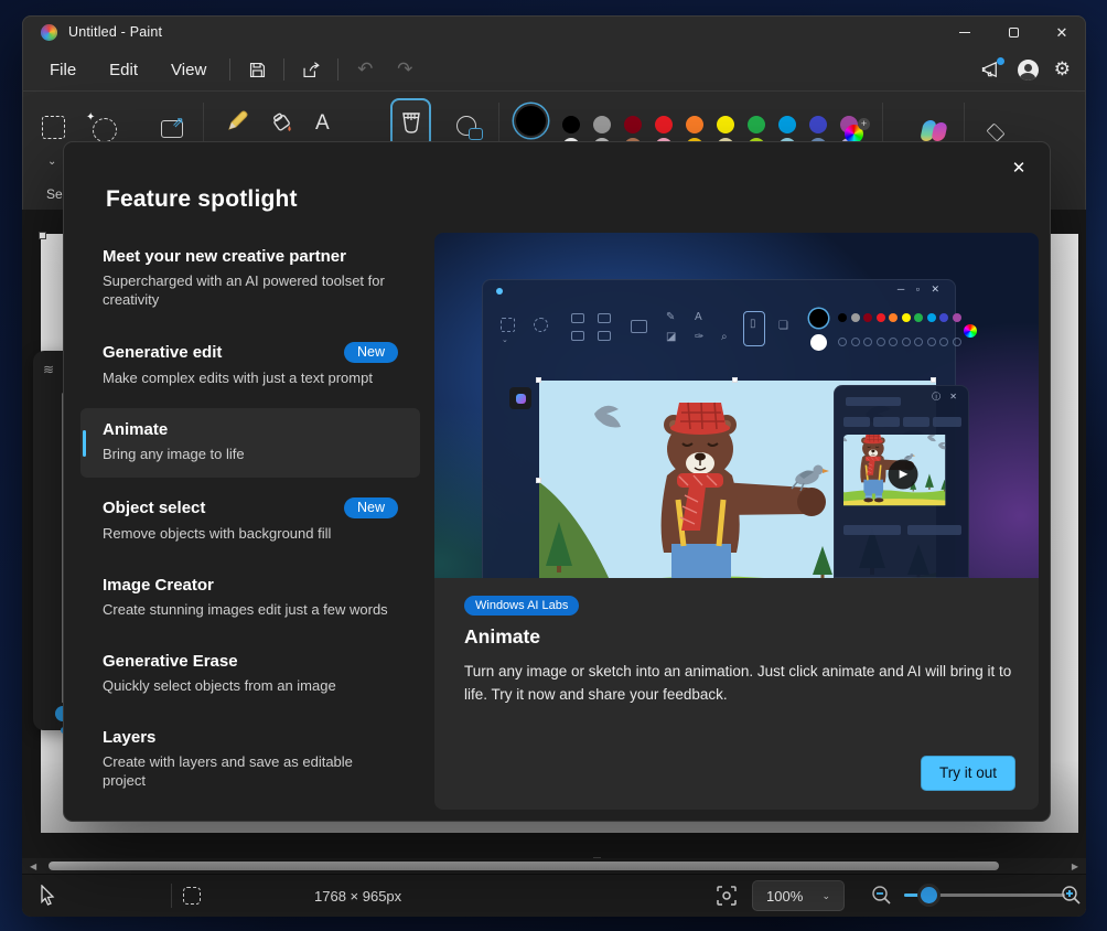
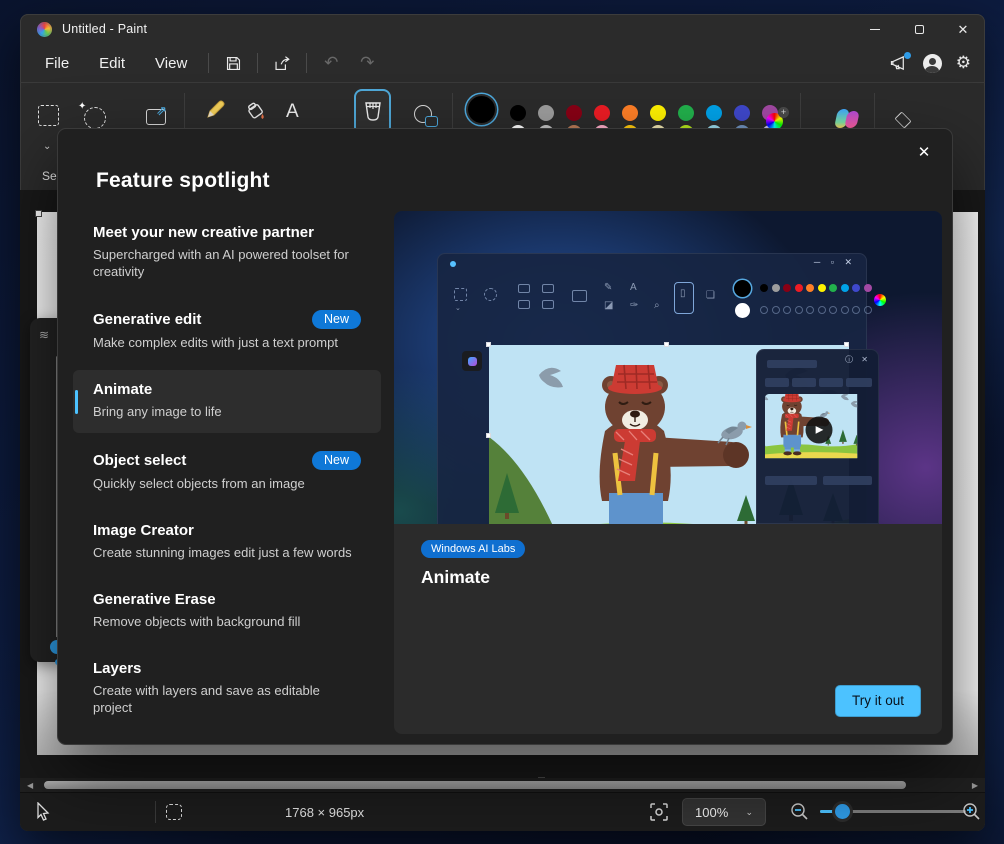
  Untitled - Paint
  ✕
  File
  Edit
  View
  ↶
  ↷
  ⚙
  ⌄
  ✦
  ⇗
  A
  +
  ≋
  ◀
  ▶
  1768 × 965px
  100%
  ⌄
  ✕
  Feature spotlight
  Meet your new creative partner
  Supercharged with an AI powered toolset for creativity
  Generative edit
  New
  Make complex edits with just a text prompt
  Animate
  Bring any image to life
  Object select
  New
- Remove objects with background fill
+ Quickly select objects from an image
  Image Creator
  Create stunning images edit just a few words
  Generative Erase
- Quickly select objects from an image
+ Remove objects with background fill
  Layers
  Create with layers and save as editable project
  ─ ▫ ✕
  ✎
  ◪
  A
  ✑
  ⌕
  ▯
  ❏
  ⓘ ✕
  ▶
  Windows AI Labs
  Animate
- Turn any image or sketch into an animation. Just click animate and AI will bring it to life. Try it now and share your feedback.
  Try it out
